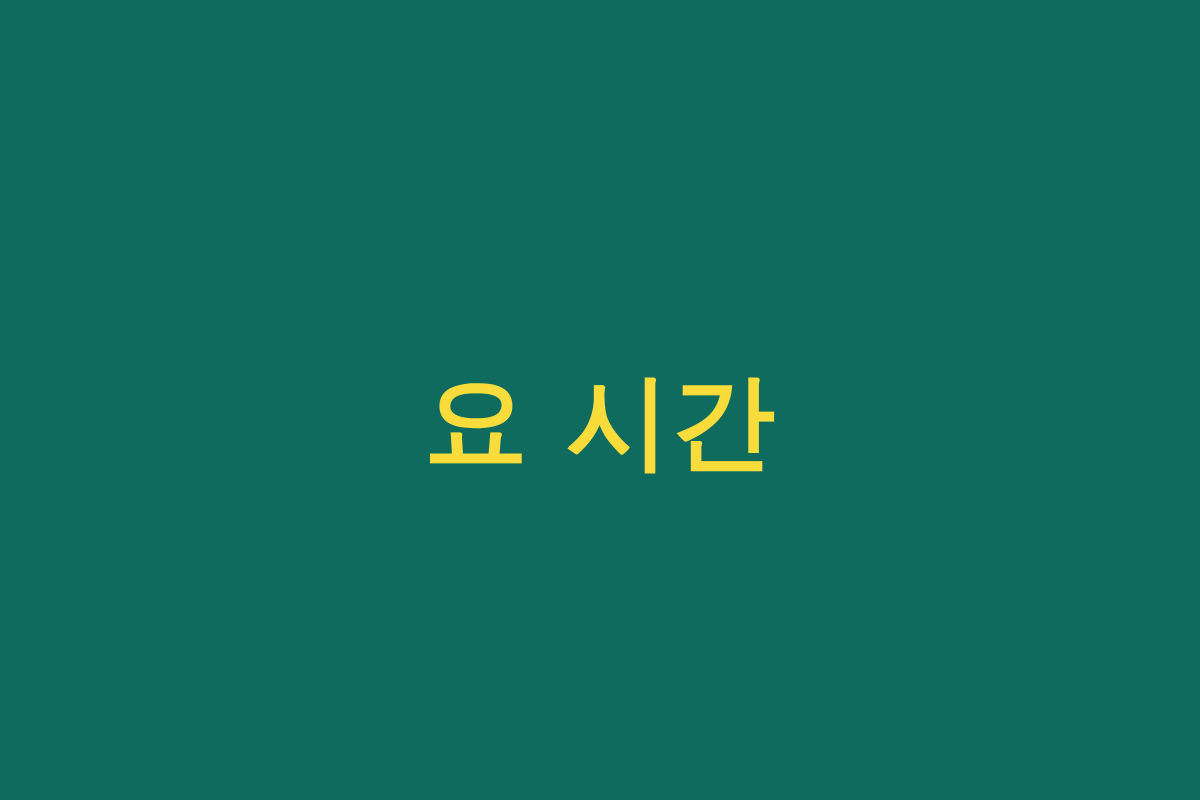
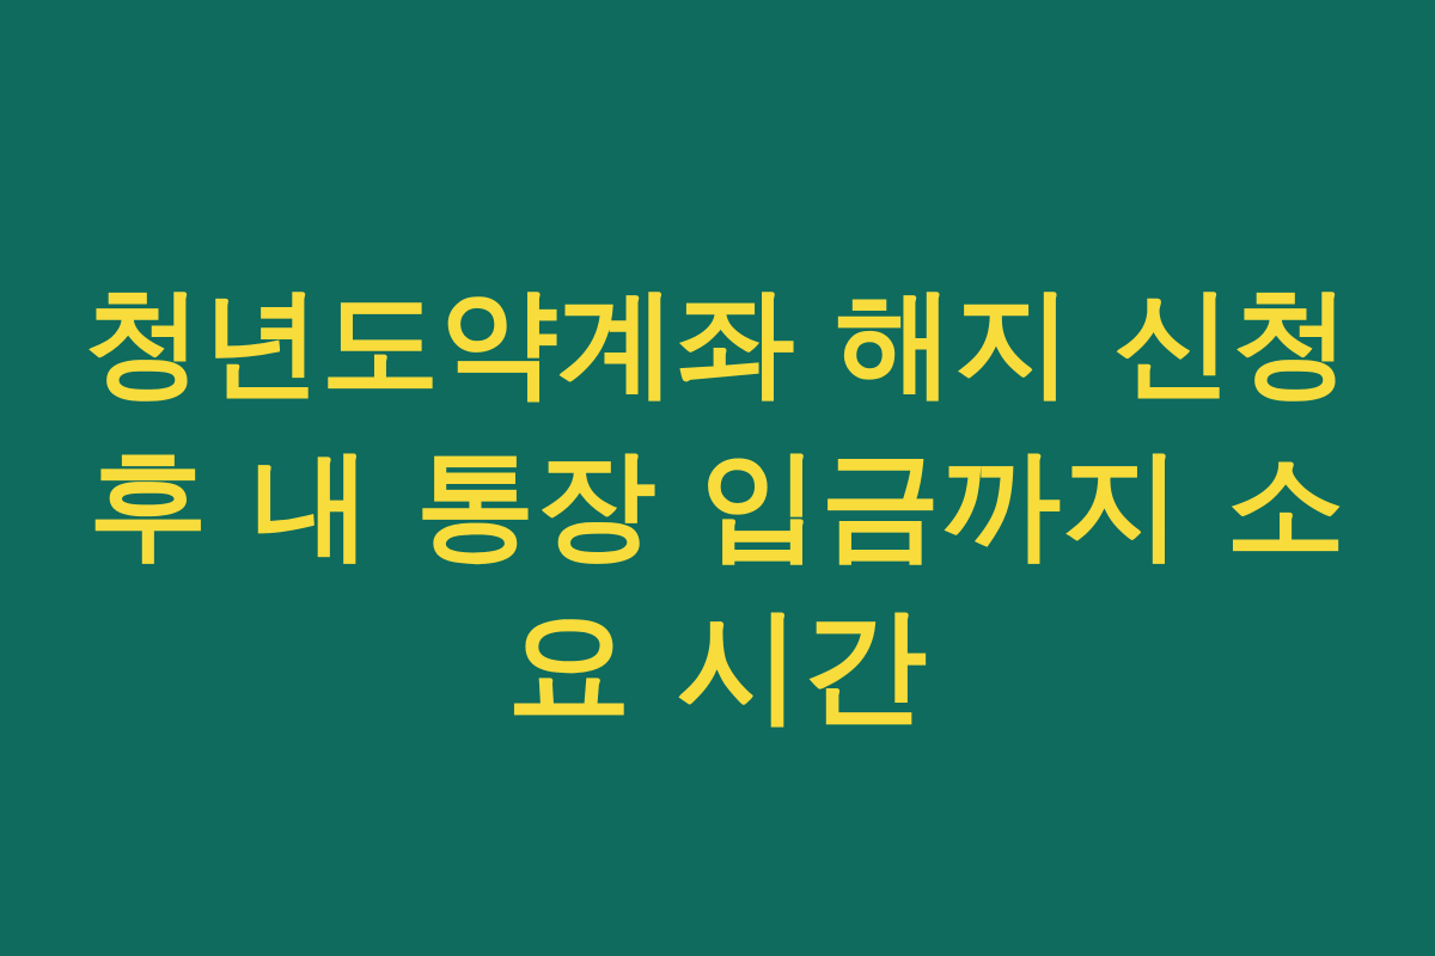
+ 청년도약계좌 해지 신청
+ 후 내 통장 입금까지 소
  요 시간
